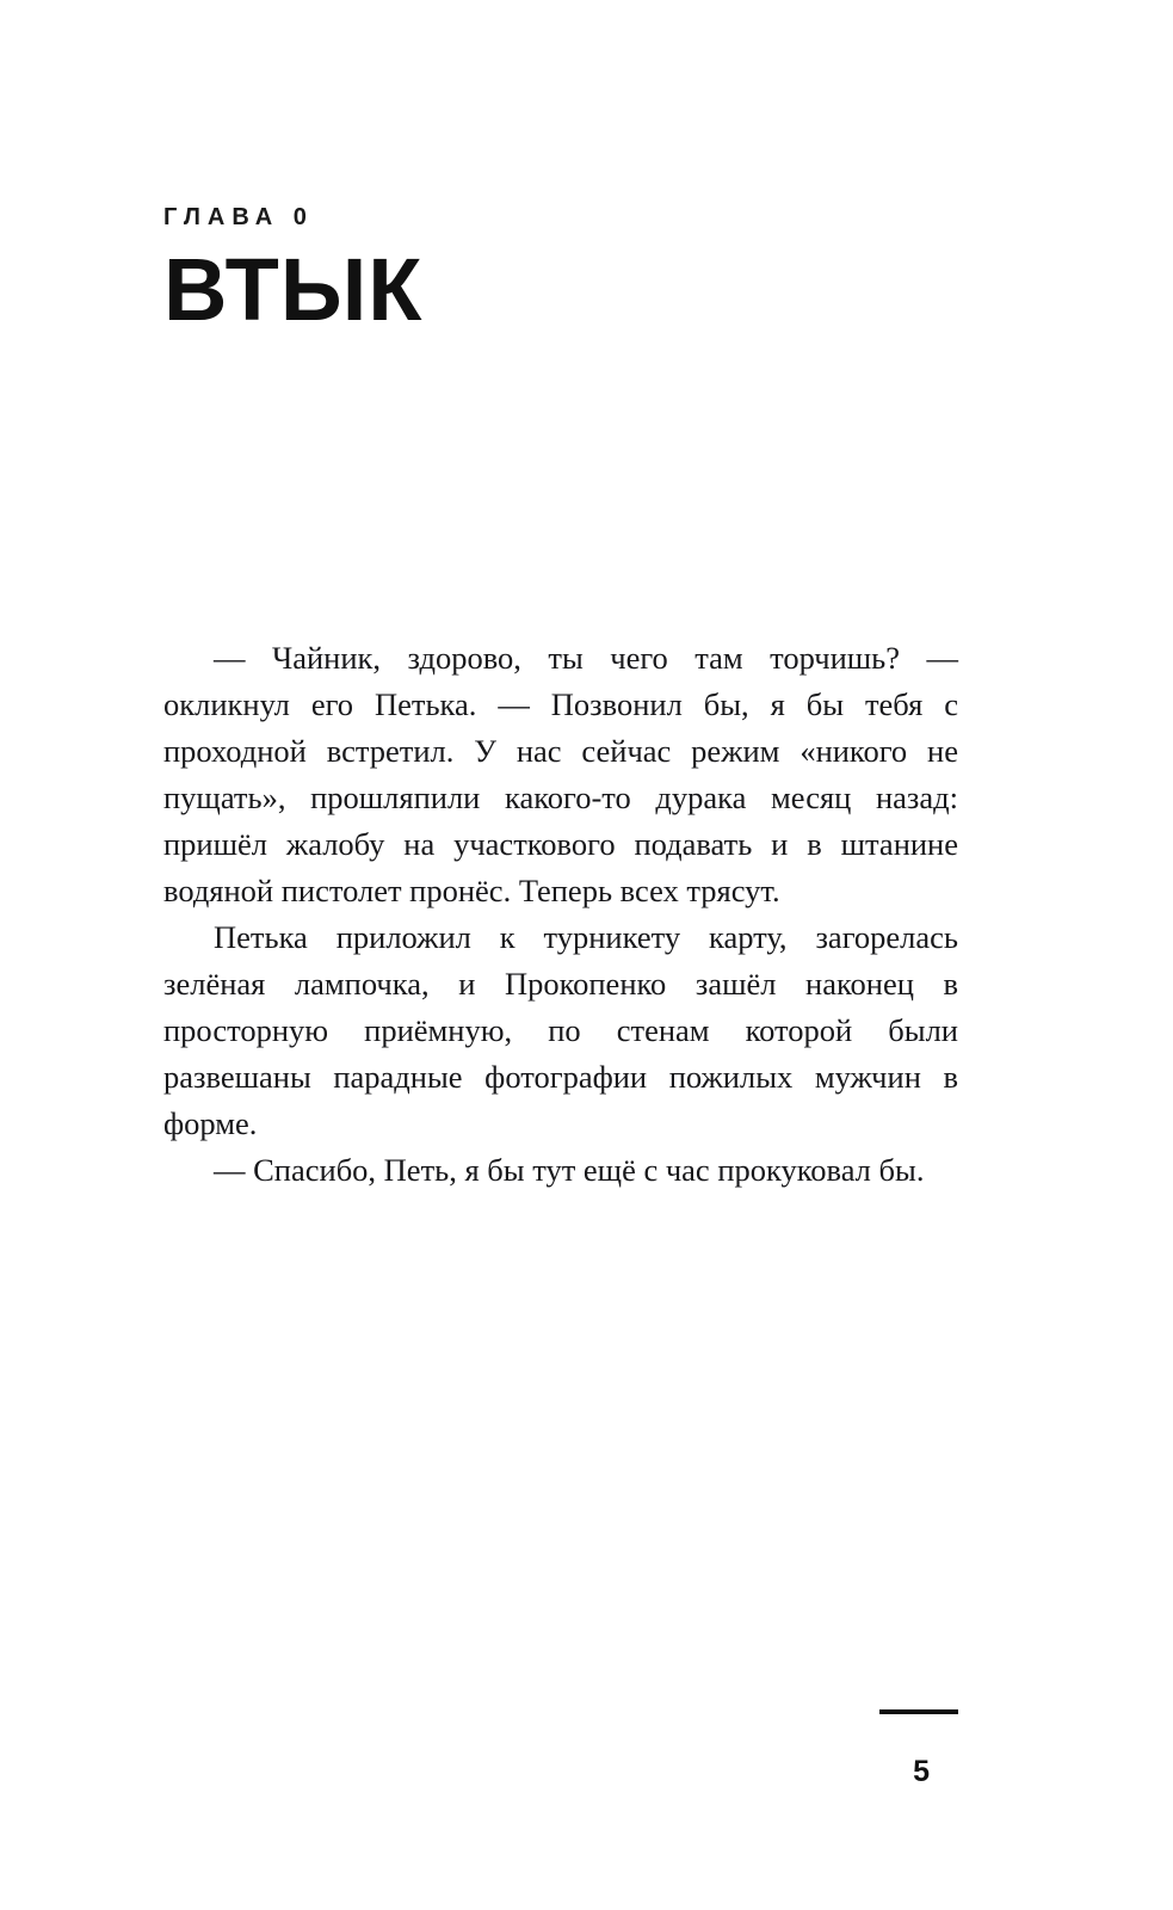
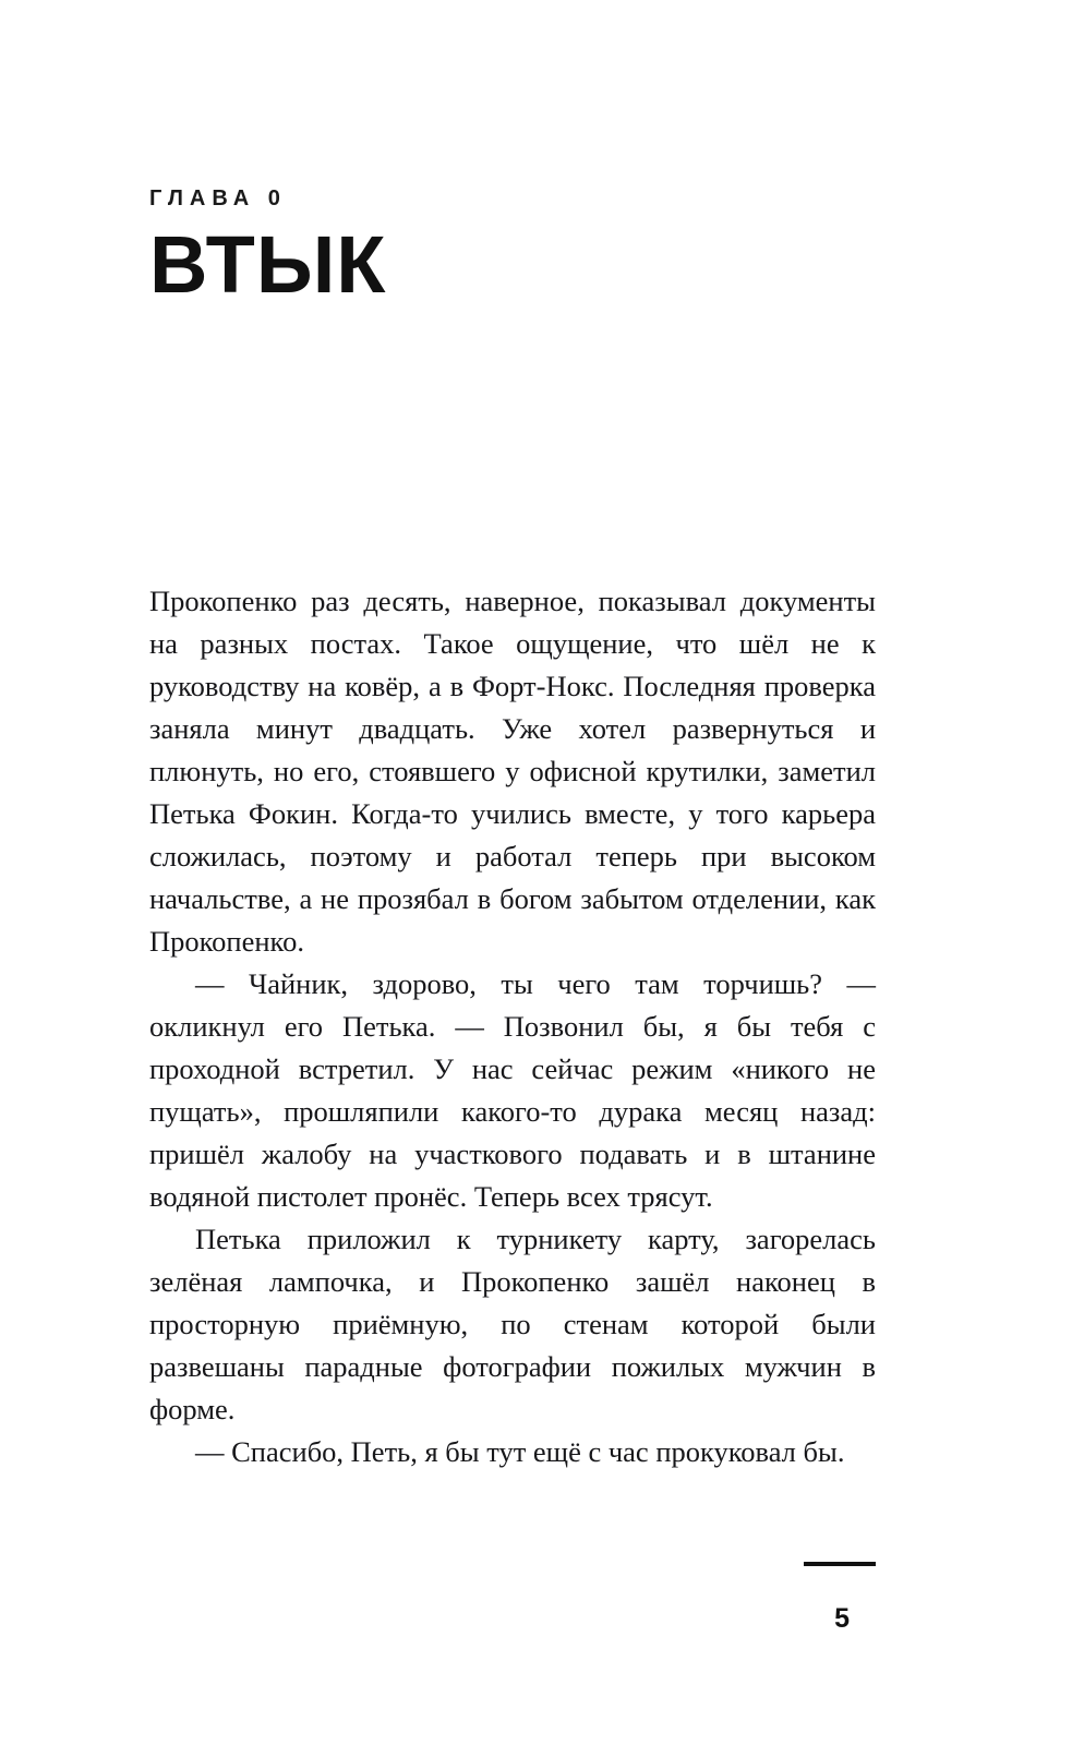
  ГЛАВА 0
  ВТЫК
+ Прокопенко раз десять, наверное, показывал до­кументы на разных постах. Такое ощущение, что шёл не к руководству на ковёр, а в Форт-Нокс. Последняя проверка заняла минут двадцать. Уже хотел развернуться и плюнуть, но его, стоявшего у офисной крутилки, заметил Петька Фокин. Ког­да-то учились вместе, у того карьера сложилась, поэтому и работал теперь при высоком начальстве, а не прозябал в богом забытом отделении, как Прокопенко.
  — Чайник, здорово, ты чего там торчишь? — окликнул его Петька. — Позвонил бы, я бы тебя с проходной встретил. У нас сейчас режим «никого не пущать», прошляпили какого-то дурака месяц назад: пришёл жалобу на участкового подавать и в штанине водяной пистолет пронёс. Теперь всех трясут.
  Петька приложил к турникету карту, загорелась зелёная лампочка, и Прокопенко зашёл наконец в просторную приёмную, по стенам которой были развешаны парадные фотографии пожилых муж­чин в форме.
  — Спасибо, Петь, я бы тут ещё с час прокуковал бы.
  5
